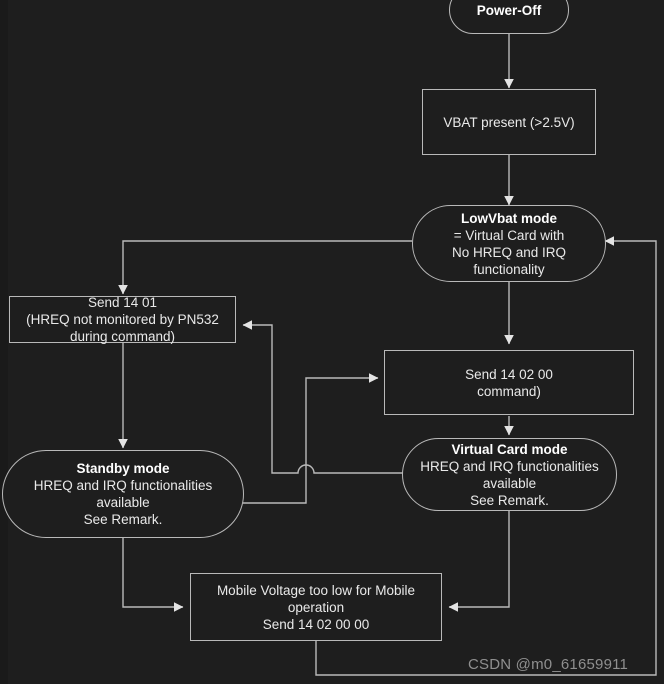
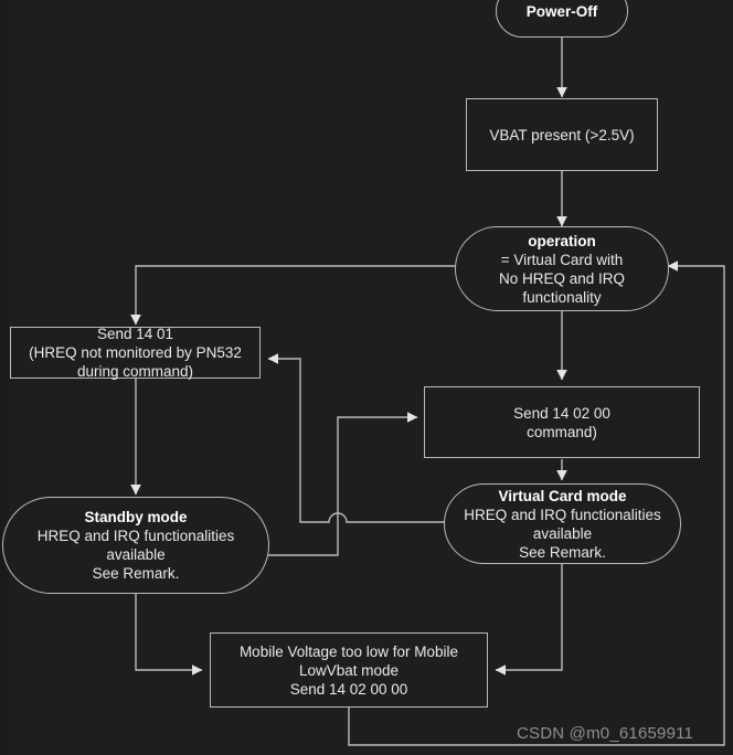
  Power-Off
  VBAT present (>2.5V)
- LowVbat mode
+ operation
  = Virtual Card with
  No HREQ and IRQ
  functionality
  Send 14 01
  (HREQ not monitored by PN532
  during command)
  Send 14 02 00
  command)
  Standby mode
  HREQ and IRQ functionalities
  available
  See Remark.
  Virtual Card mode
  HREQ and IRQ functionalities
  available
  See Remark.
  Mobile Voltage too low for Mobile
- operation
+ LowVbat mode
  Send 14 02 00 00
  CSDN @m0_61659911
